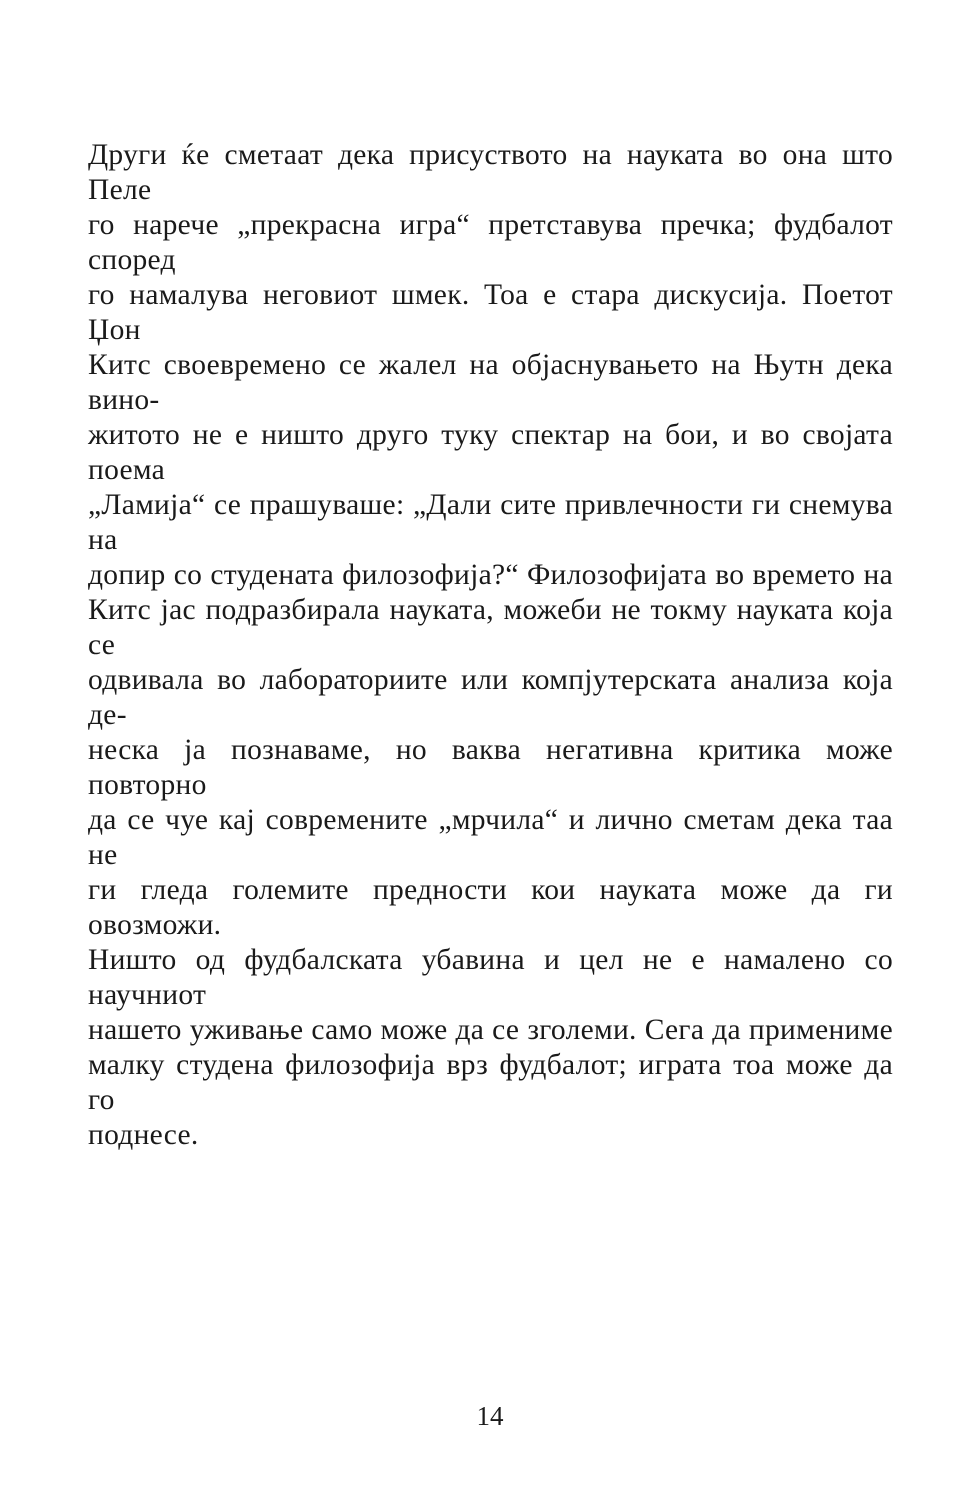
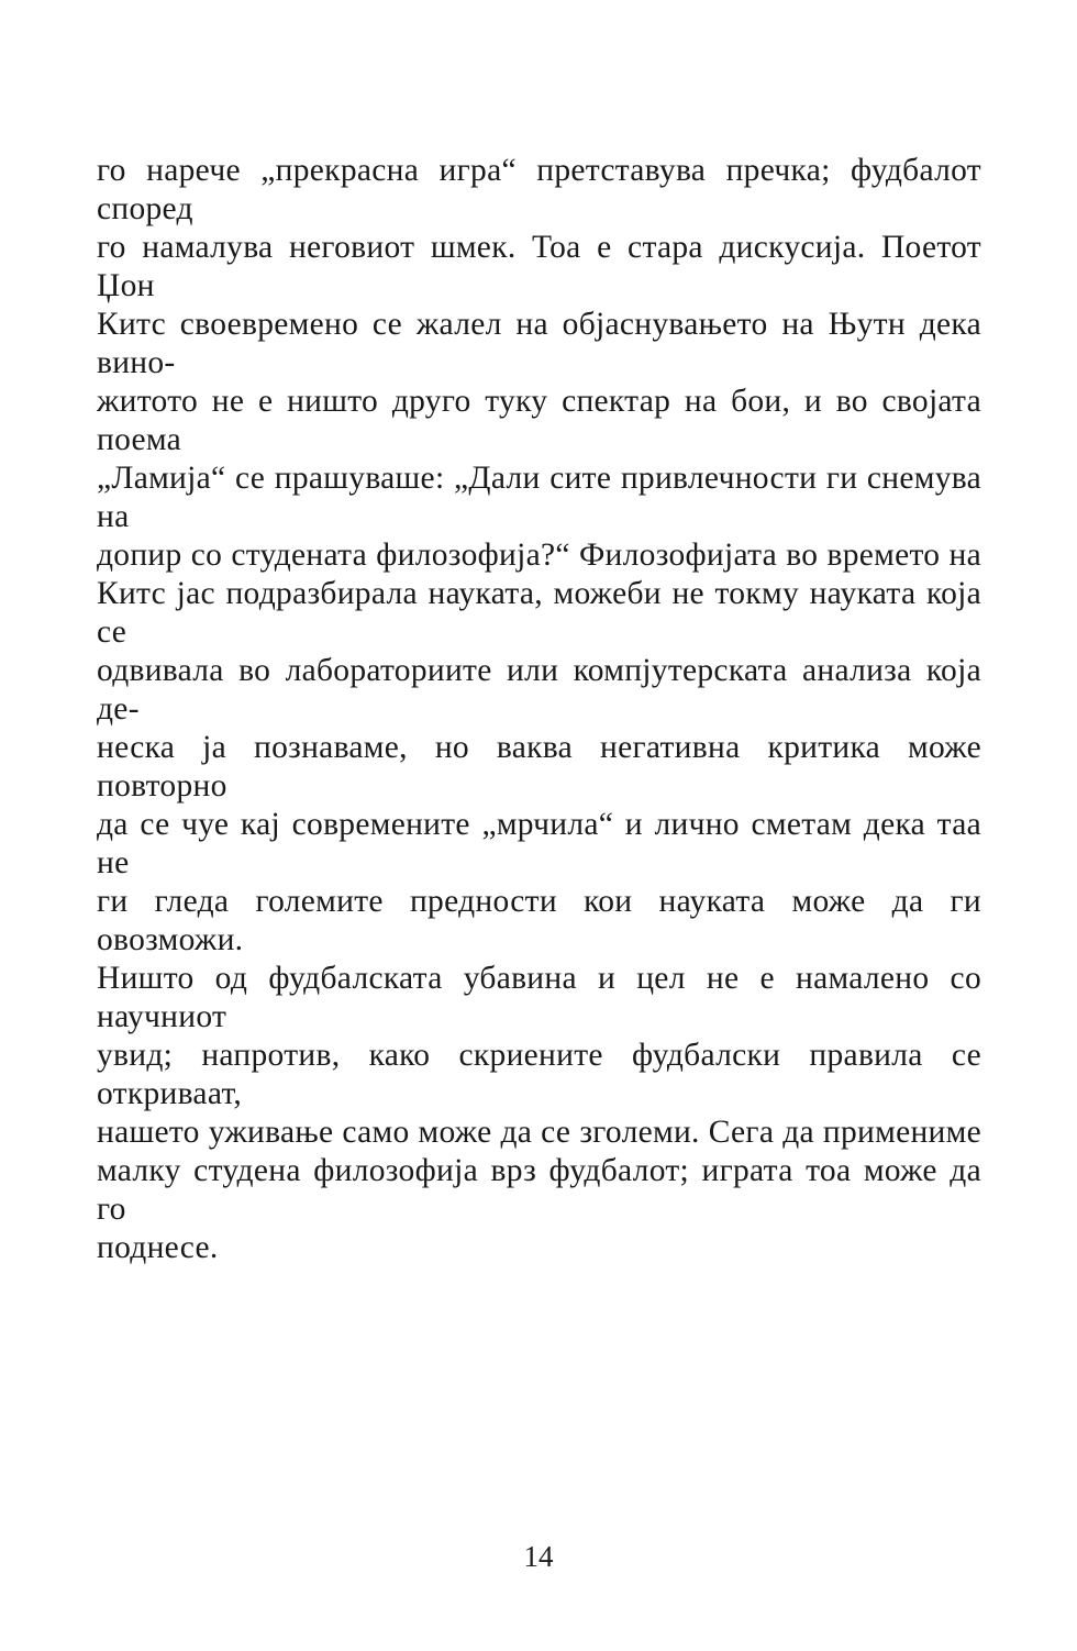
- Други ќе сметаат дека присуството на науката во она што Пеле
  го нарече „прекрасна игра“ претставува пречка; фудбалот според
  го намалува неговиот шмек. Тоа е стара дискусија. Поетот Џон
  Китс своевремено се жалел на објаснувањето на Њутн дека вино-
  житото не е ништо друго туку спектар на бои, и во својата поема
  „Ламија“ се прашуваше: „Дали сите привлечности ги снемува на
  допир со студената филозофија?“ Филозофијата во времето на
  Китс јас подразбирала науката, можеби не токму науката која се
  одвивала во лабораториите или компјутерската анализа која де-
  неска ја познаваме, но ваква негативна критика може повторно
  да се чуе кај современите „мрчила“ и лично сметам дека таа не
  ги гледа големите предности кои науката може да ги овозможи.
  Ништо од фудбалската убавина и цел не е намалено со научниот
+ увид; напротив, како скриените фудбалски правила се откриваат,
  нашето уживање само може да се зголеми. Сега да примениме
  малку студена филозофија врз фудбалот; играта тоа може да го
  поднесе.
  14
